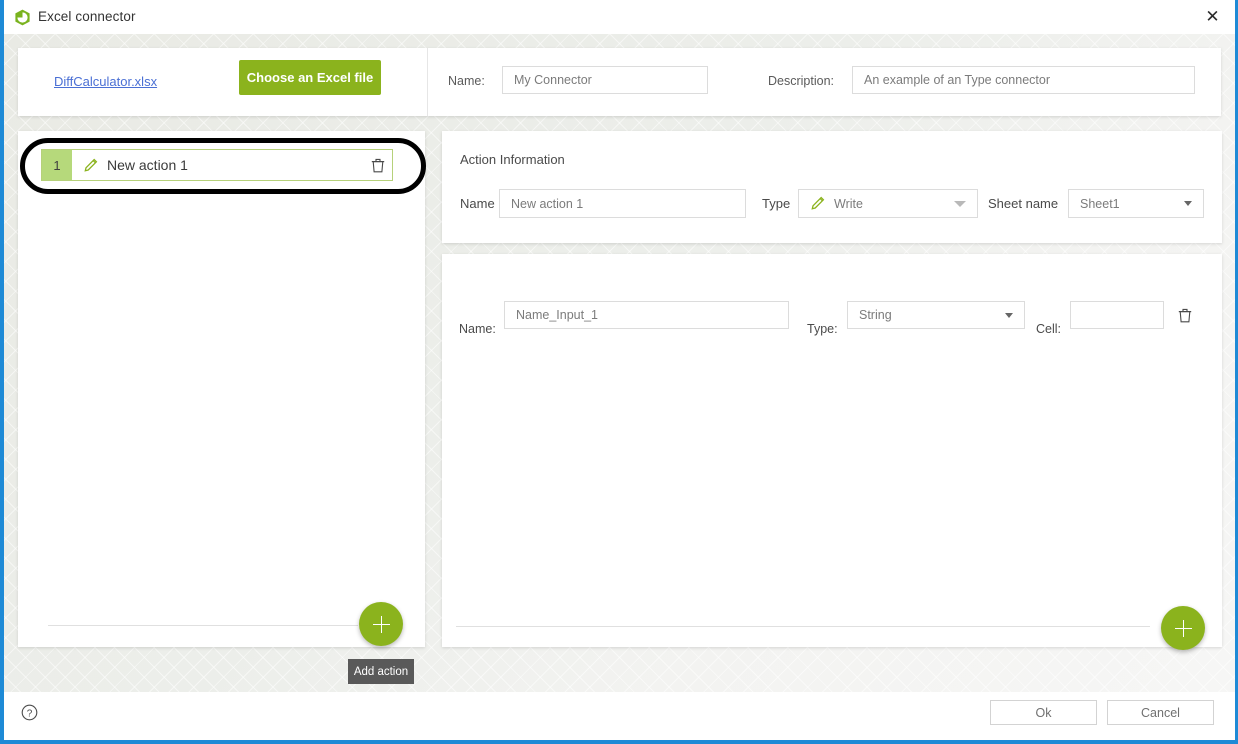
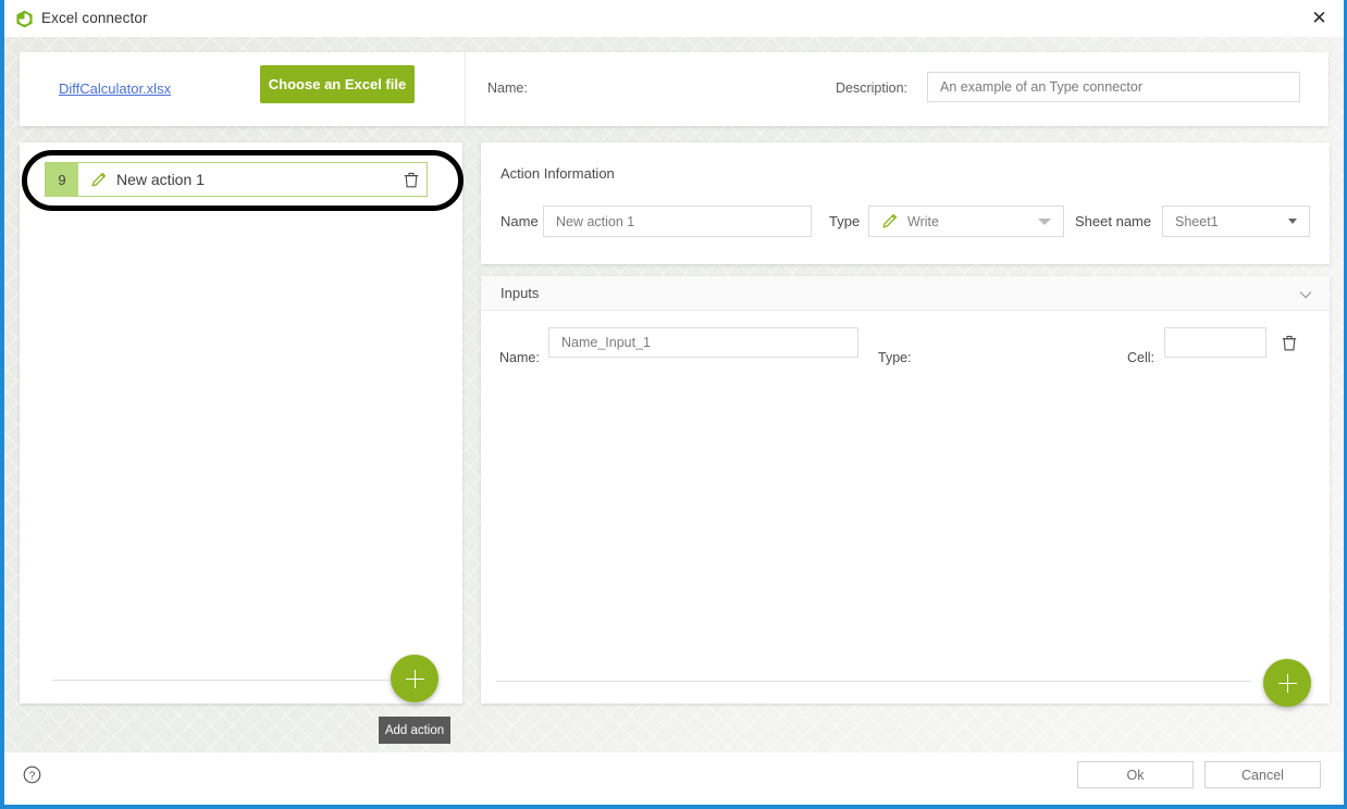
  Excel connector
  ✕
  DiffCalculator.xlsx
  Choose an Excel file
  Name:
- My Connector
  Description:
  An example of an Type connector
- 1
+ 9
  New action 1
  Action Information
  Name
  New action 1
  Type
  Write
  Sheet name
  Sheet1
+ Inputs
  Name:
  Name_Input_1
  Type:
- String
  Cell:
  Add action
  ?
  Ok
  Cancel
